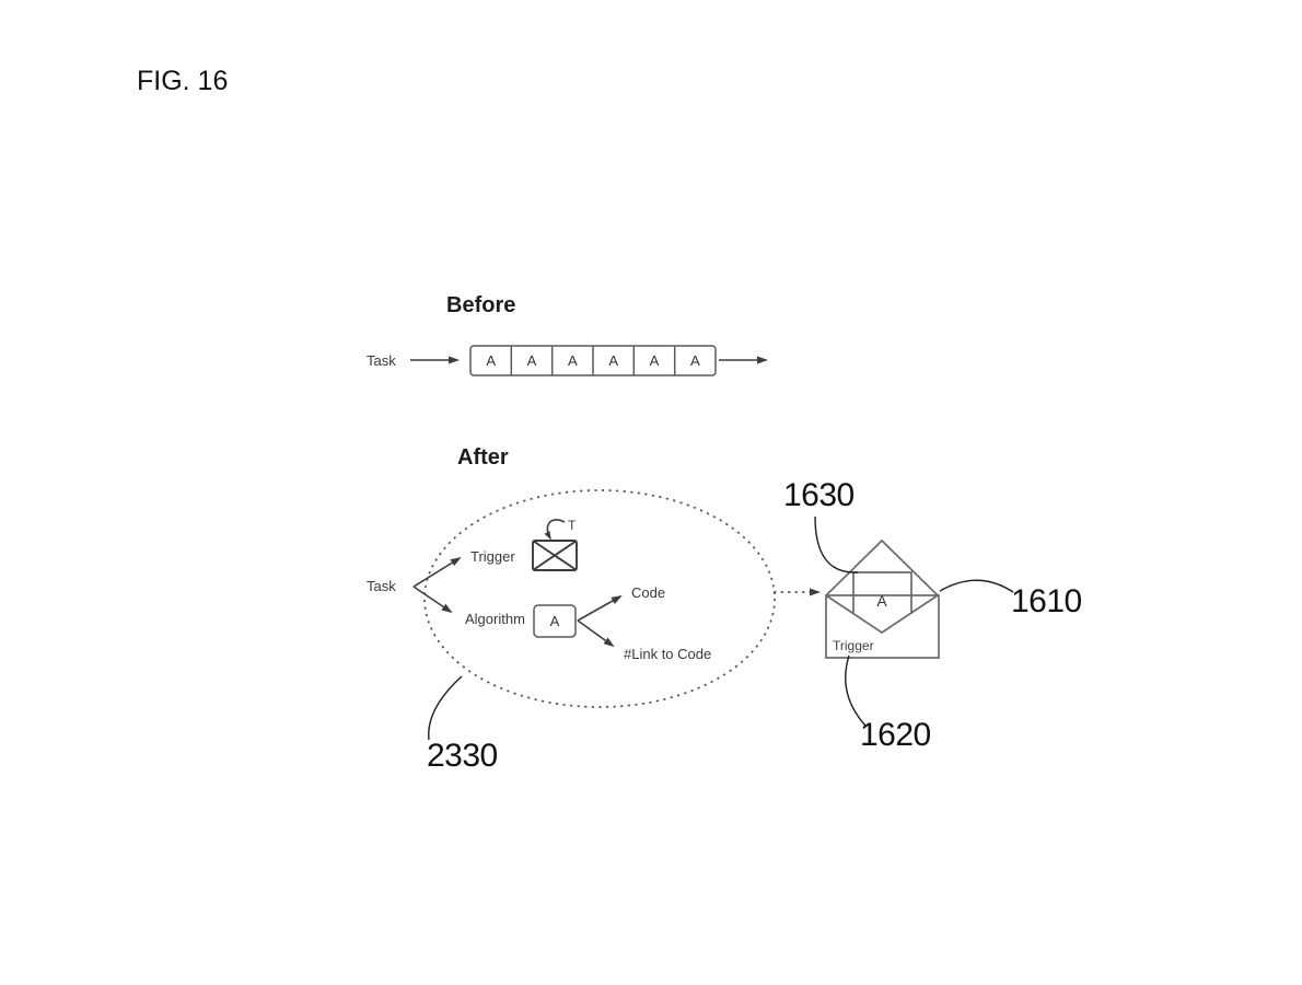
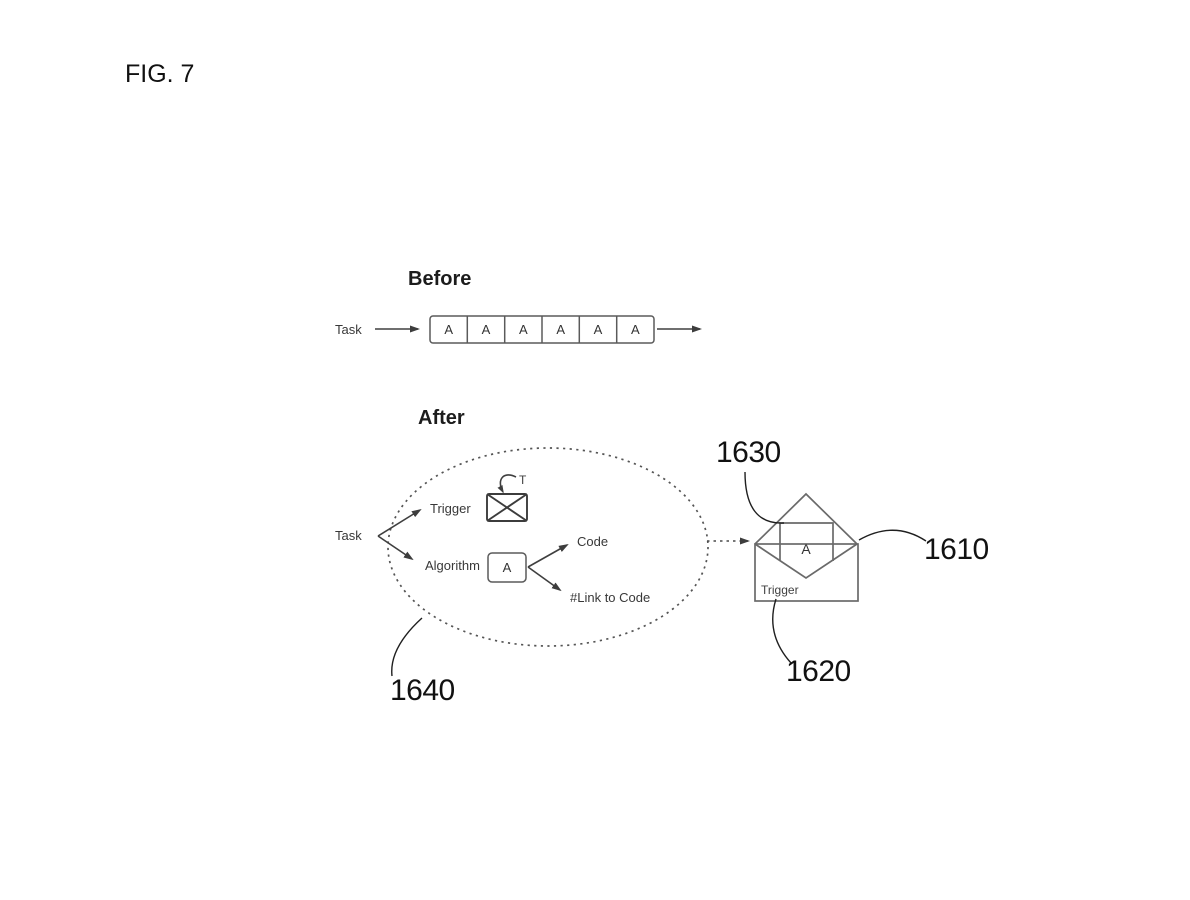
- FIG. 16
+ FIG. 7
  Before
  Task
  A
  A
  A
  A
  A
  A
  After
  Task
  Trigger
  T
  Algorithm
  A
  Code
  #Link to Code
  A
  Trigger
  1630
  1610
  1620
- 2330
+ 1640
